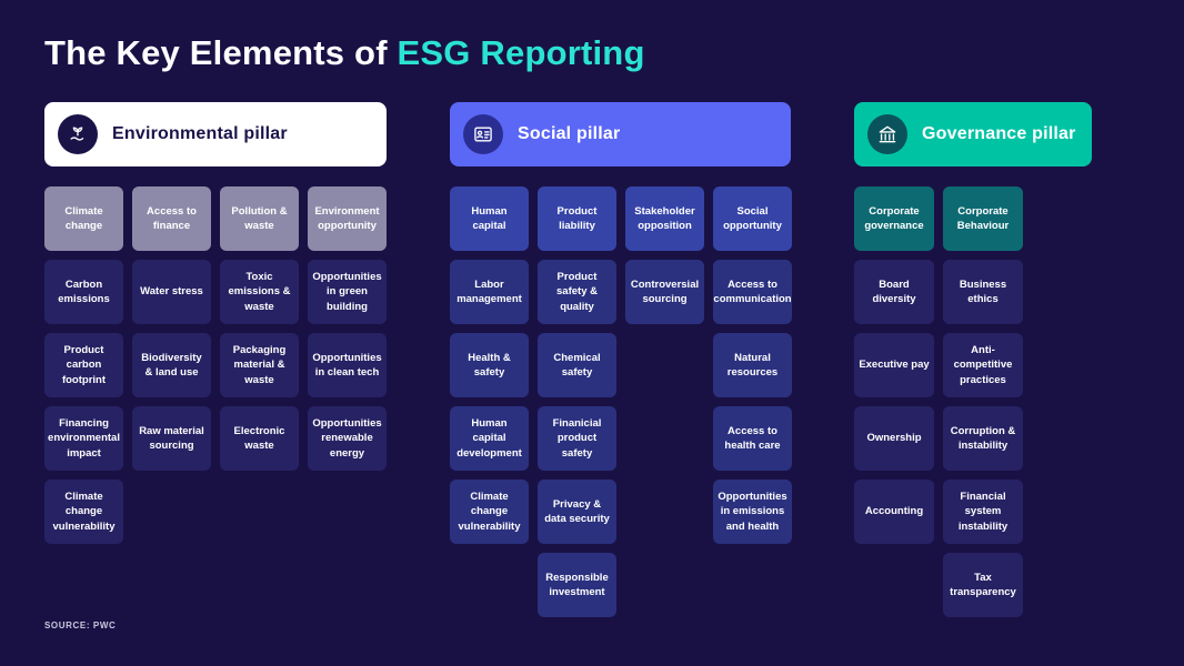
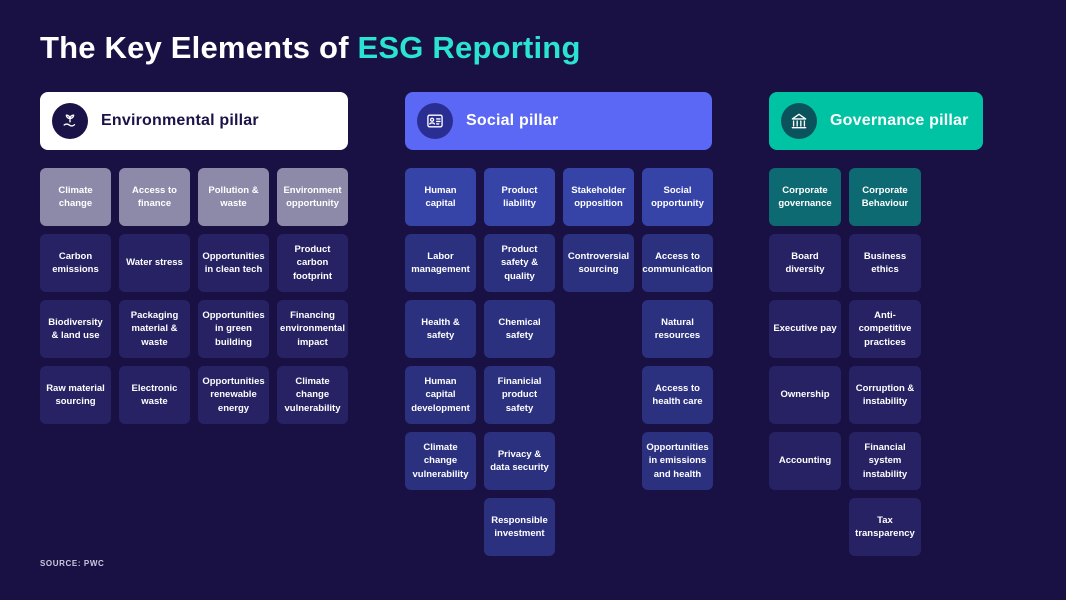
  The Key Elements of ESG Reporting
  Environmental pillar
  Climate change
  Access to finance
  Pollution & waste
  Environment opportunity
  Carbon emissions
  Water stress
- Toxic emissions & waste
- Opportunities in green building
+ Opportunities in clean tech
  Product carbon footprint
  Biodiversity & land use
  Packaging material & waste
- Opportunities in clean tech
+ Opportunities in green building
  Financing environmental impact
  Raw material sourcing
  Electronic waste
  Opportunities renewable energy
  Climate change vulnerability
  Social pillar
  Human capital
  Product liability
  Stakeholder opposition
  Social opportunity
  Labor management
  Product safety & quality
  Controversial sourcing
  Access to communication
  Health & safety
  Chemical safety
  Natural resources
  Human capital development
  Finanicial product safety
  Access to health care
  Climate change vulnerability
  Privacy & data security
  Opportunities in emissions and health
  Responsible investment
  Governance pillar
  Corporate governance
  Corporate Behaviour
  Board diversity
  Business ethics
  Executive pay
  Anti-competitive practices
  Ownership
  Corruption & instability
  Accounting
  Financial system instability
  Tax transparency
  SOURCE: PWC
